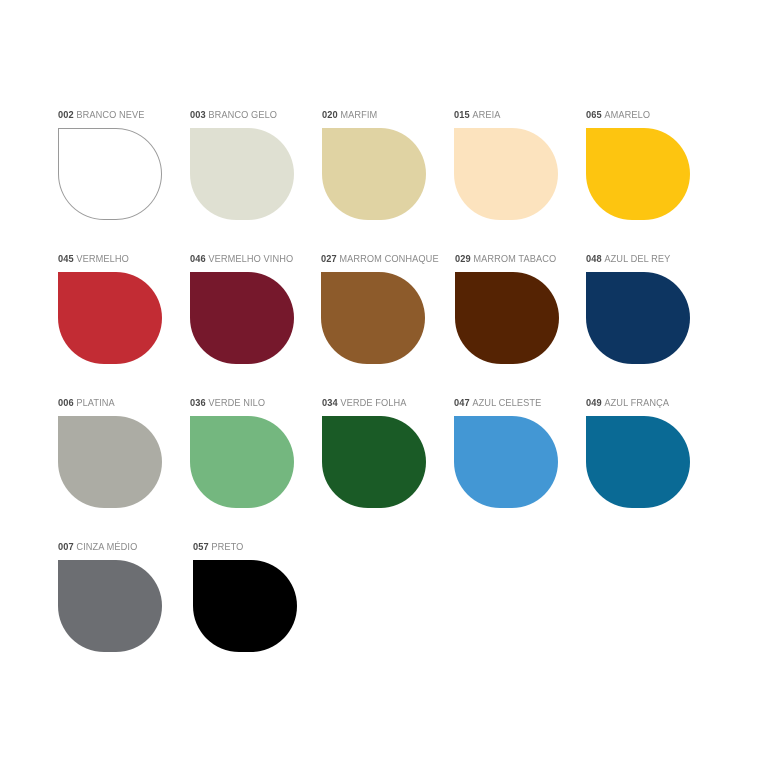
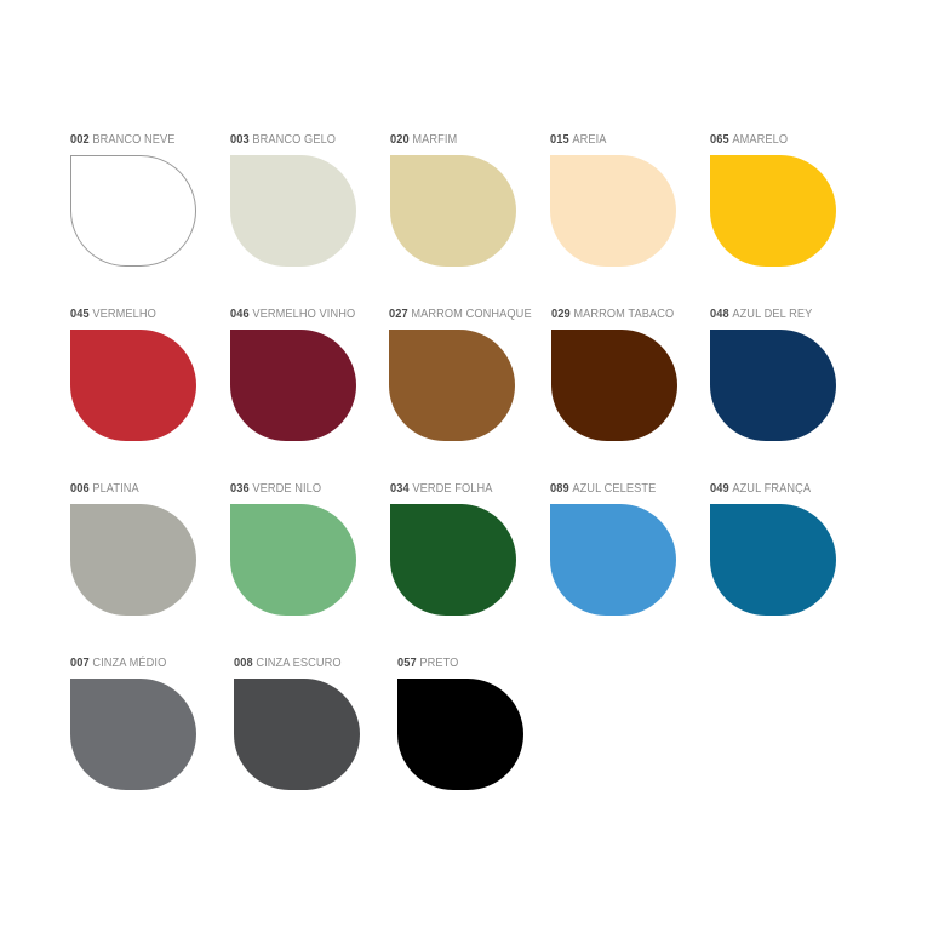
  002 BRANCO NEVE
  003 BRANCO GELO
  020 MARFIM
  015 AREIA
  065 AMARELO
  045 VERMELHO
  046 VERMELHO VINHO
  027 MARROM CONHAQUE
  029 MARROM TABACO
  048 AZUL DEL REY
  006 PLATINA
  036 VERDE NILO
  034 VERDE FOLHA
- 047 AZUL CELESTE
+ 089 AZUL CELESTE
  049 AZUL FRANÇA
  007 CINZA MÉDIO
+ 008 CINZA ESCURO
  057 PRETO
